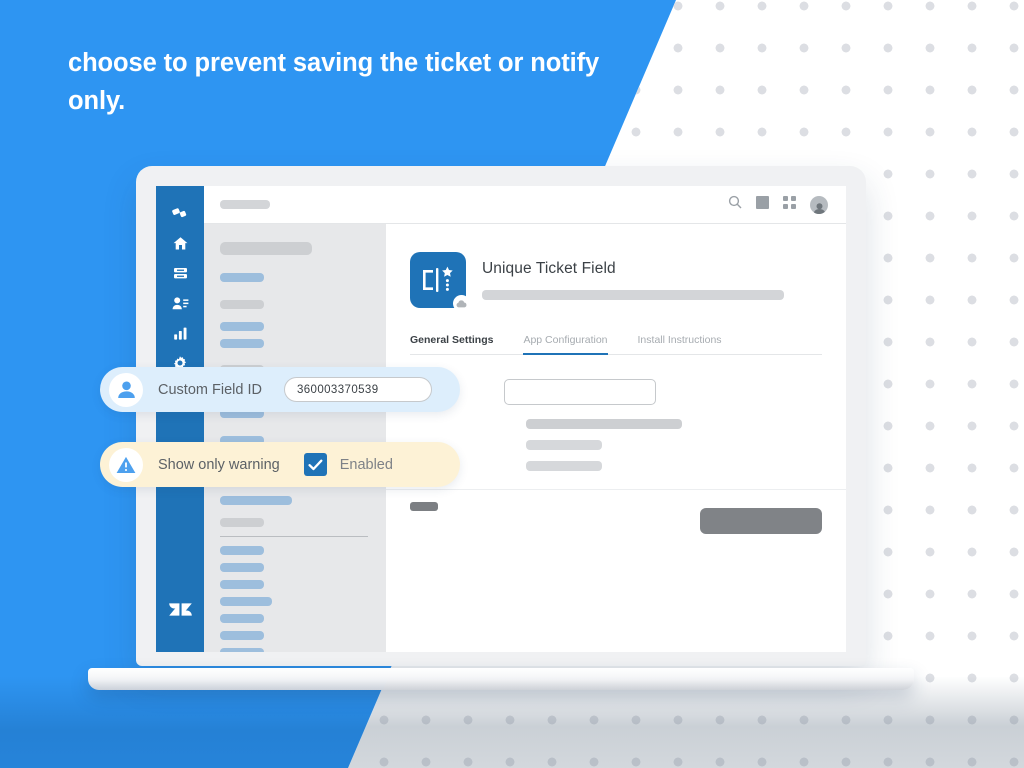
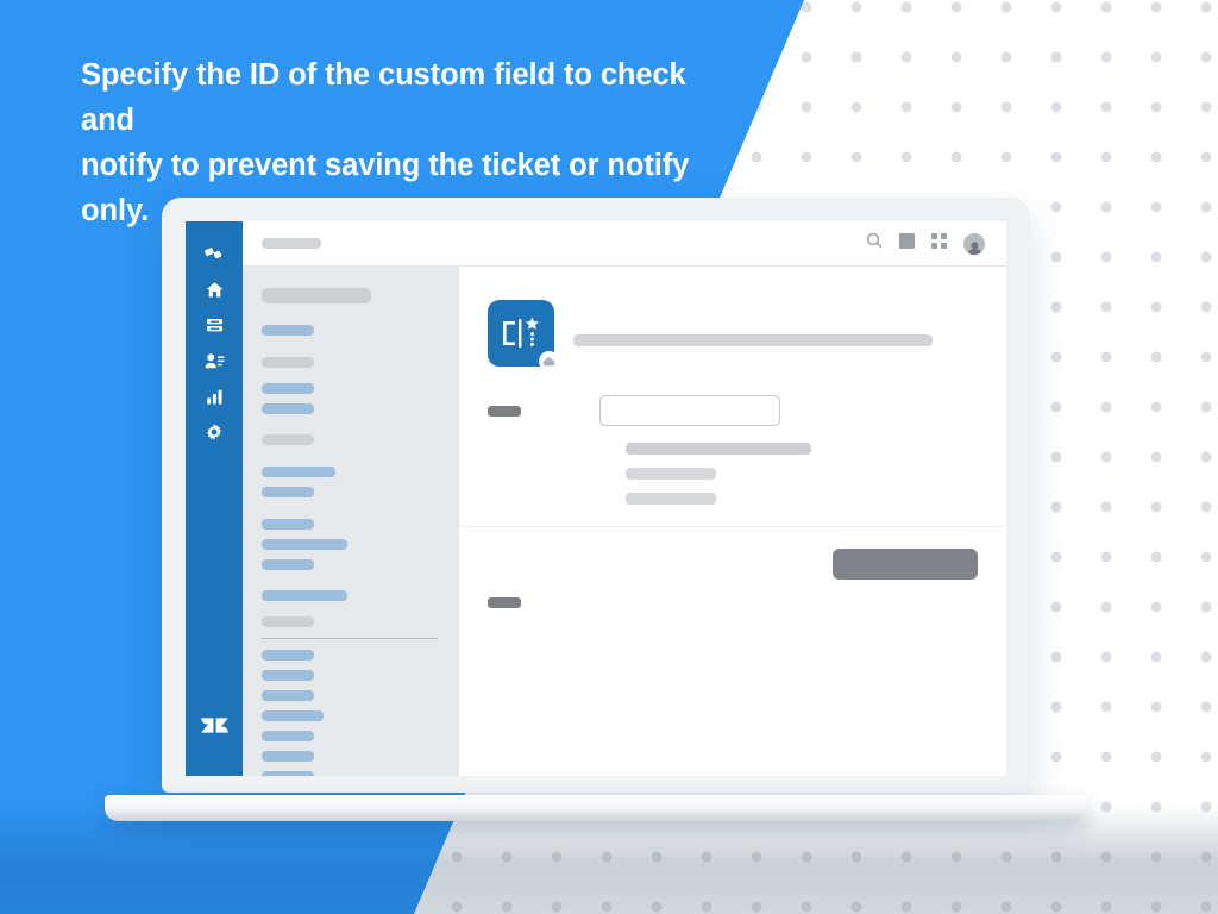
+ Specify the ID of the custom field to check and
- choose to prevent saving the ticket or notify only.
+ notify to prevent saving the ticket or notify only.
- Unique Ticket Field
- General Settings
- App Configuration
- Install Instructions
- Custom Field ID
- 360003370539
- Show only warning
- Enabled
